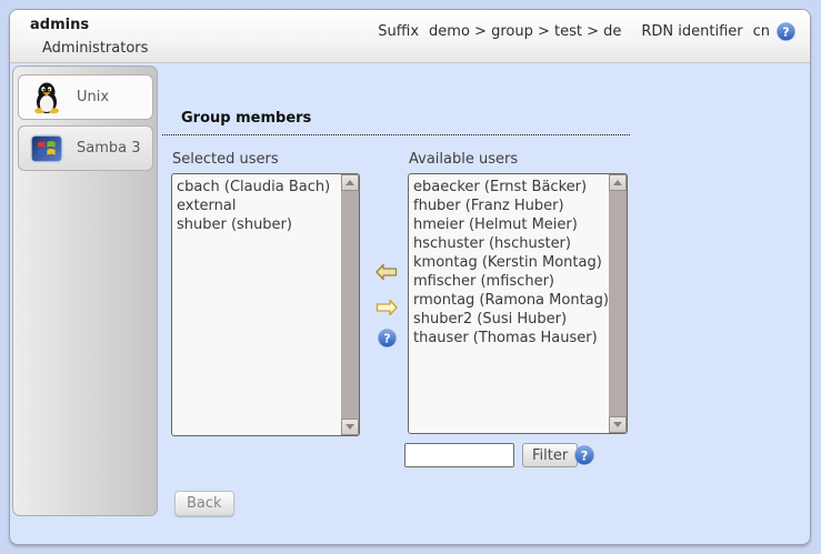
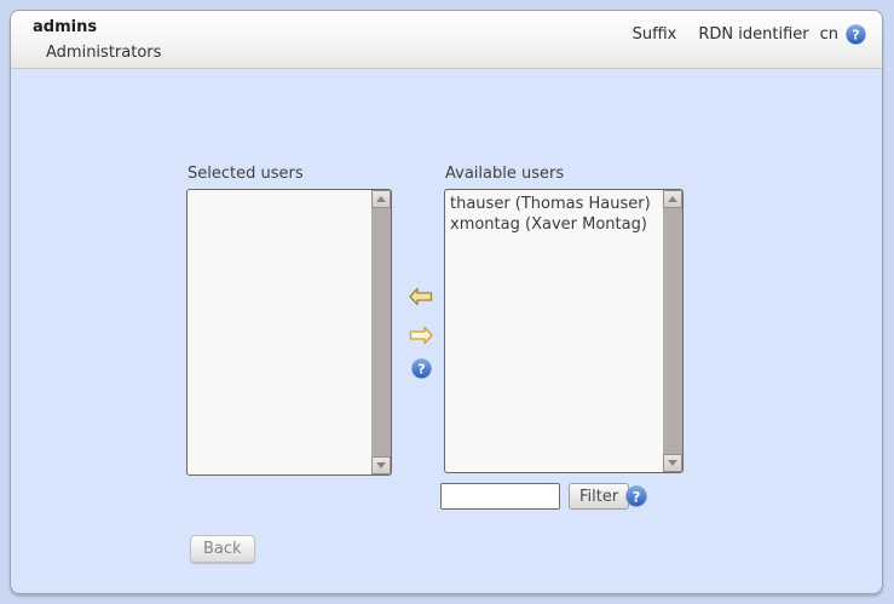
  admins
  Administrators
  Suffix
- demo > group > test > de
  RDN identifier
  cn
  ?
- Unix
- Samba 3
- Group members
  Selected users
  Available users
- cbach (Claudia Bach)
- external
- shuber (shuber)
- ebaecker (Ernst Bäcker)
- fhuber (Franz Huber)
- hmeier (Helmut Meier)
- hschuster (hschuster)
- kmontag (Kerstin Montag)
- mfischer (mfischer)
- rmontag (Ramona Montag)
- shuber2 (Susi Huber)
  thauser (Thomas Hauser)
+ xmontag (Xaver Montag)
  ?
  Filter
  ?
  Back
